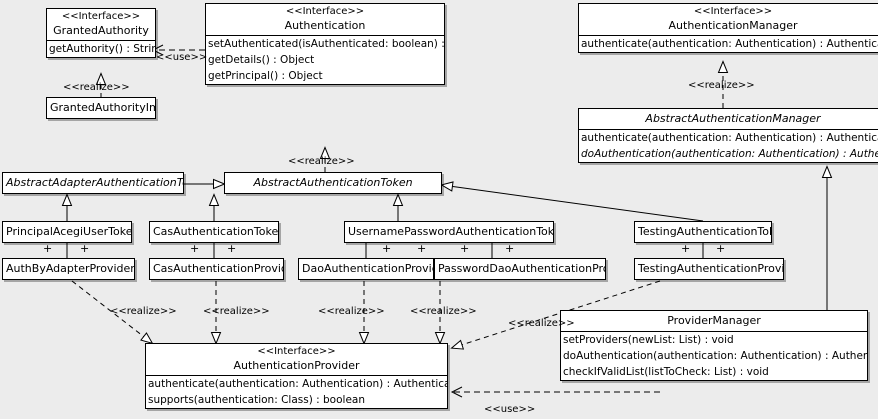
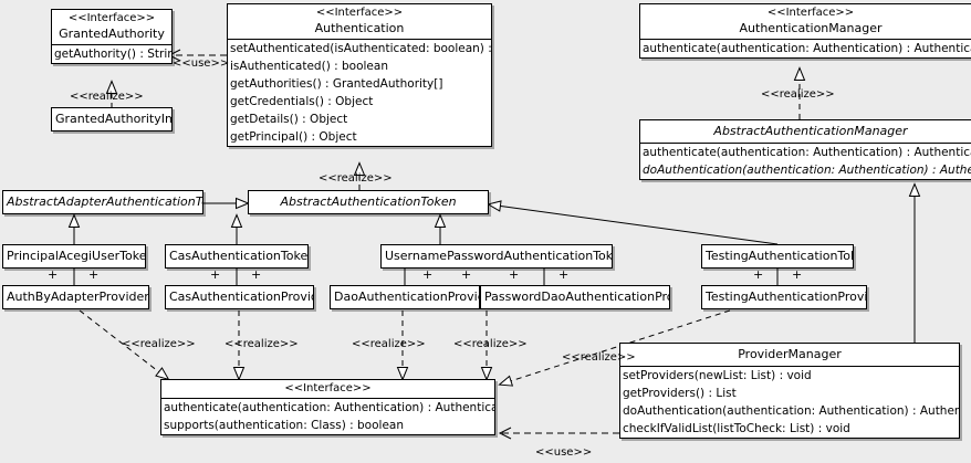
  <<Interface>>
  GrantedAuthority
  getAuthority() : Strin
  GrantedAuthorityIm
  <<Interface>>
  Authentication
  setAuthenticated(isAuthenticated: boolean) :
+ isAuthenticated() : boolean
+ getAuthorities() : GrantedAuthority[]
+ getCredentials() : Object
  getDetails() : Object
  getPrincipal() : Object
  <<Interface>>
  AuthenticationManager
  authenticate(authentication: Authentication) : Authentic
  AbstractAuthenticationManager
  authenticate(authentication: Authentication) : Authentic
  doAuthentication(authentication: Authentication) : Auth
  AbstractAdapterAuthenticationT
  AbstractAuthenticationToken
  PrincipalAcegiUserToke
  CasAuthenticationToke
  UsernamePasswordAuthenticationTok
  TestingAuthenticationTo
  AuthByAdapterProvider
  CasAuthenticationProvi
  DaoAuthenticationProvi
  PasswordDaoAuthenticationPr
  TestingAuthenticationProvi
  <<Interface>>
- AuthenticationProvider
  authenticate(authentication: Authentication) : Authentic
  supports(authentication: Class) : boolean
  ProviderManager
  setProviders(newList: List) : void
+ getProviders() : List
  doAuthentication(authentication: Authentication) : Authen
  checkIfValidList(listToCheck: List) : void
  <<use>>
  <<realize>>
  <<realize>>
  <<realize>>
  <<realize>>
  <<realize>>
  <<realize>>
  <<realize>>
  <<realize>>
  <<use>>
  +
  +
  +
  +
  +
  +
  +
  +
  +
  +
